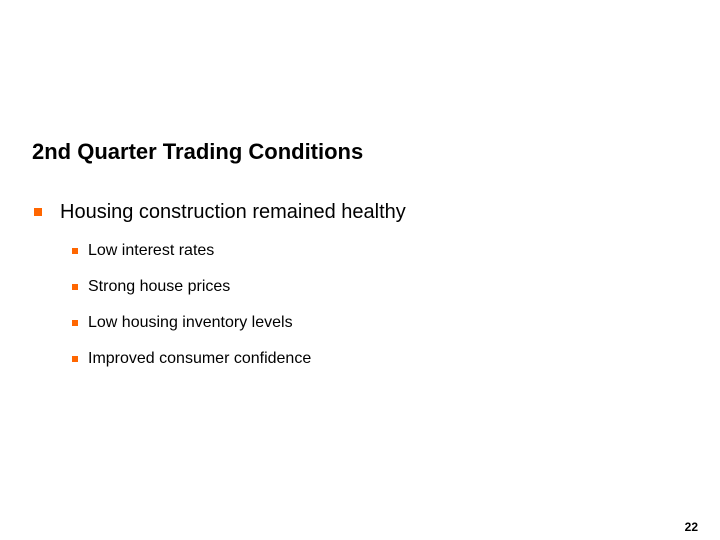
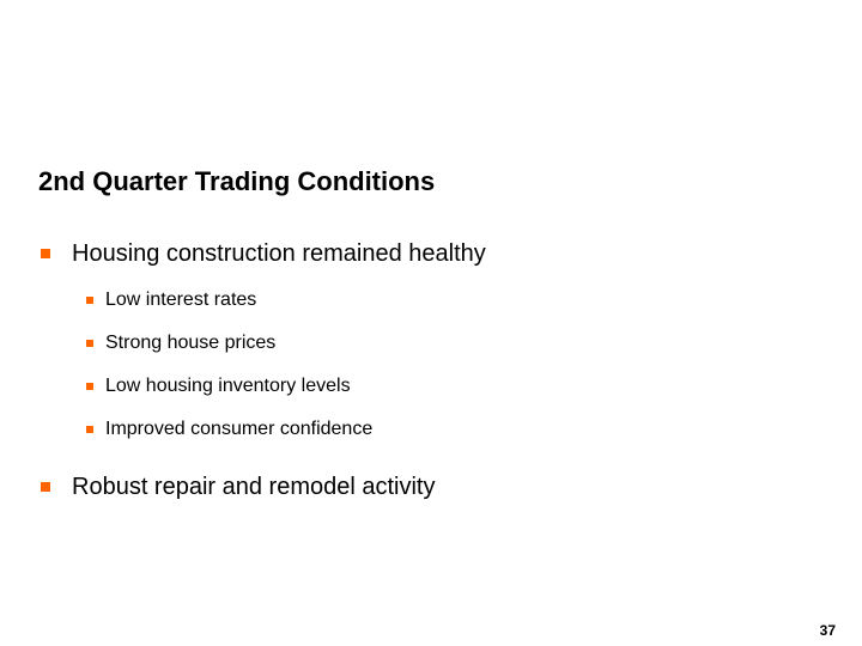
  2nd Quarter Trading Conditions
  Housing construction remained healthy
  Low interest rates
  Strong house prices
  Low housing inventory levels
  Improved consumer confidence
+ Robust repair and remodel activity
- 22
+ 37
